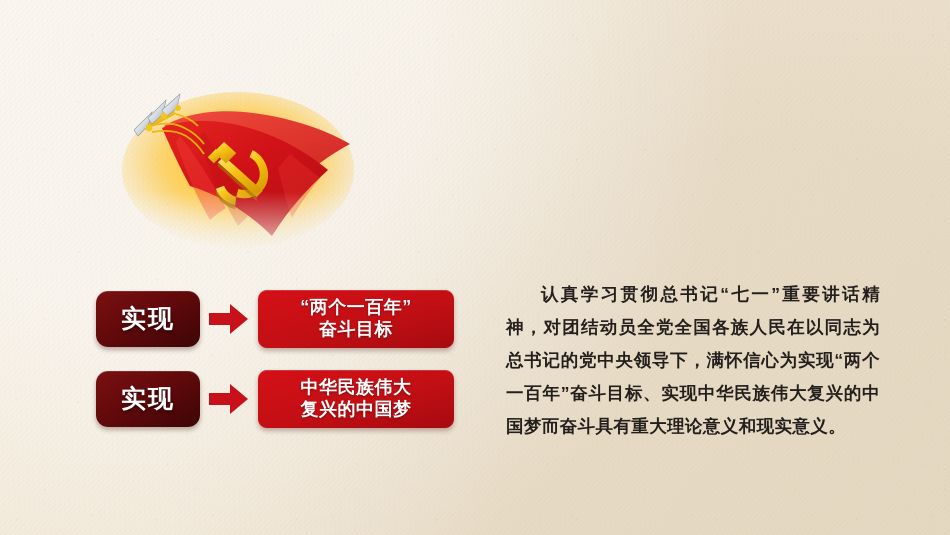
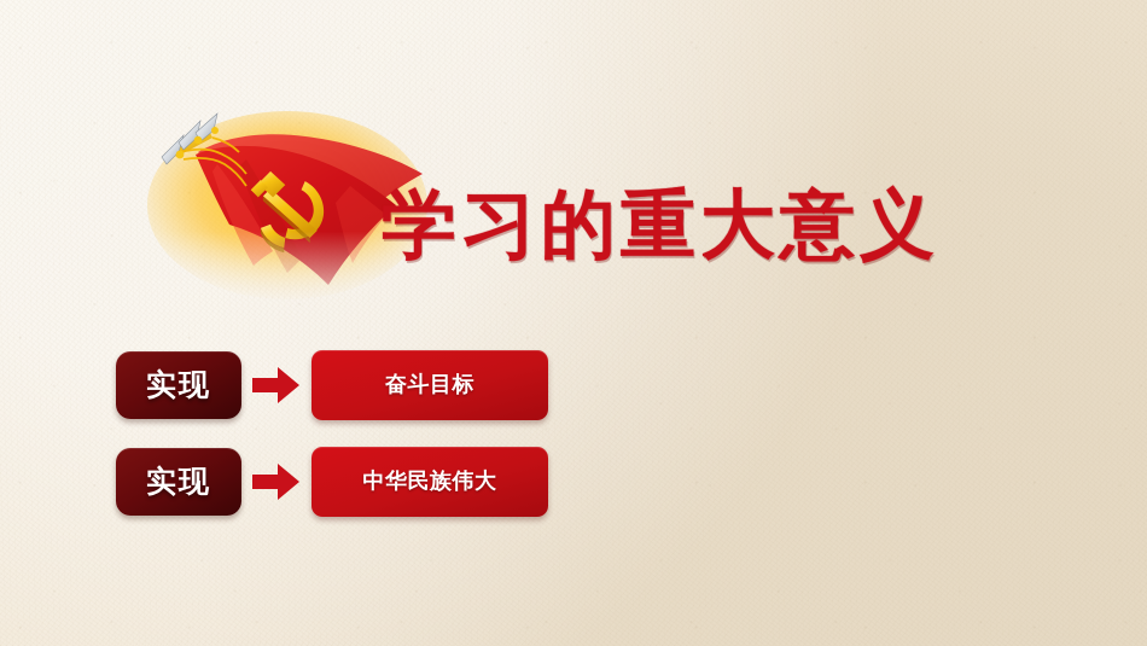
+ 学习的重大意义
  实现
- “两个一百年”
  奋斗目标
  实现
  中华民族伟大
- 复兴的中国梦
- 认真学习贯彻总书记“七一”重要讲话精神，对团结动员全党全国各族人民在以同志为总书记的党中央领导下，满怀信心为实现“两个一百年”奋斗目标、实现中华民族伟大复兴的中国梦而奋斗具有重大理论意义和现实意义。
